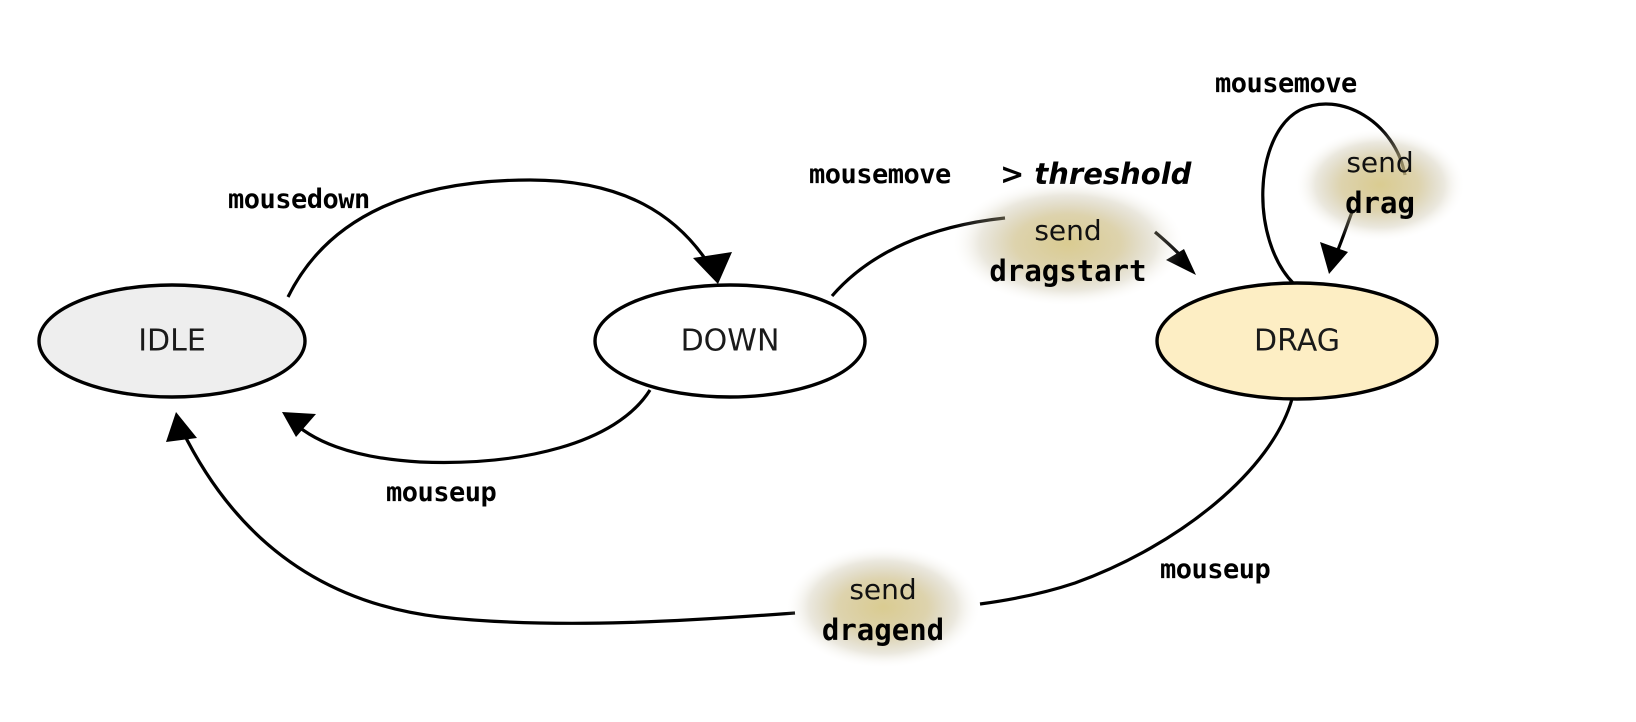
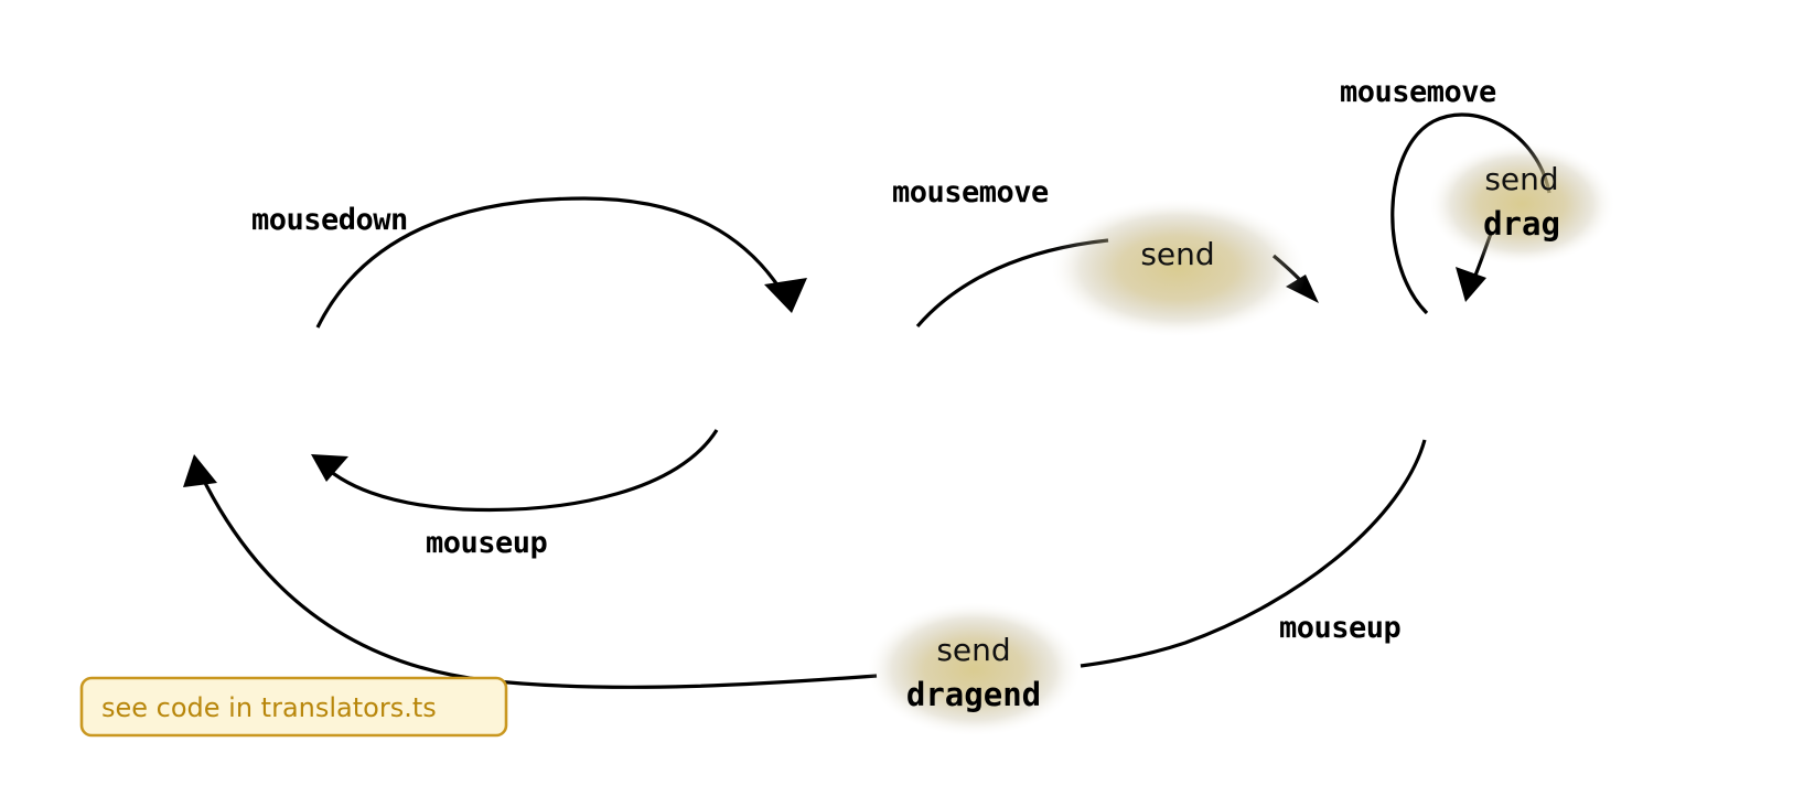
- IDLE
- DOWN
- DRAG
  mousedown
  mouseup
  mousemove
- > threshold
  send
- dragstart
  mousemove
  send
  drag
  mouseup
  send
  dragend
+ see code in translators.ts
